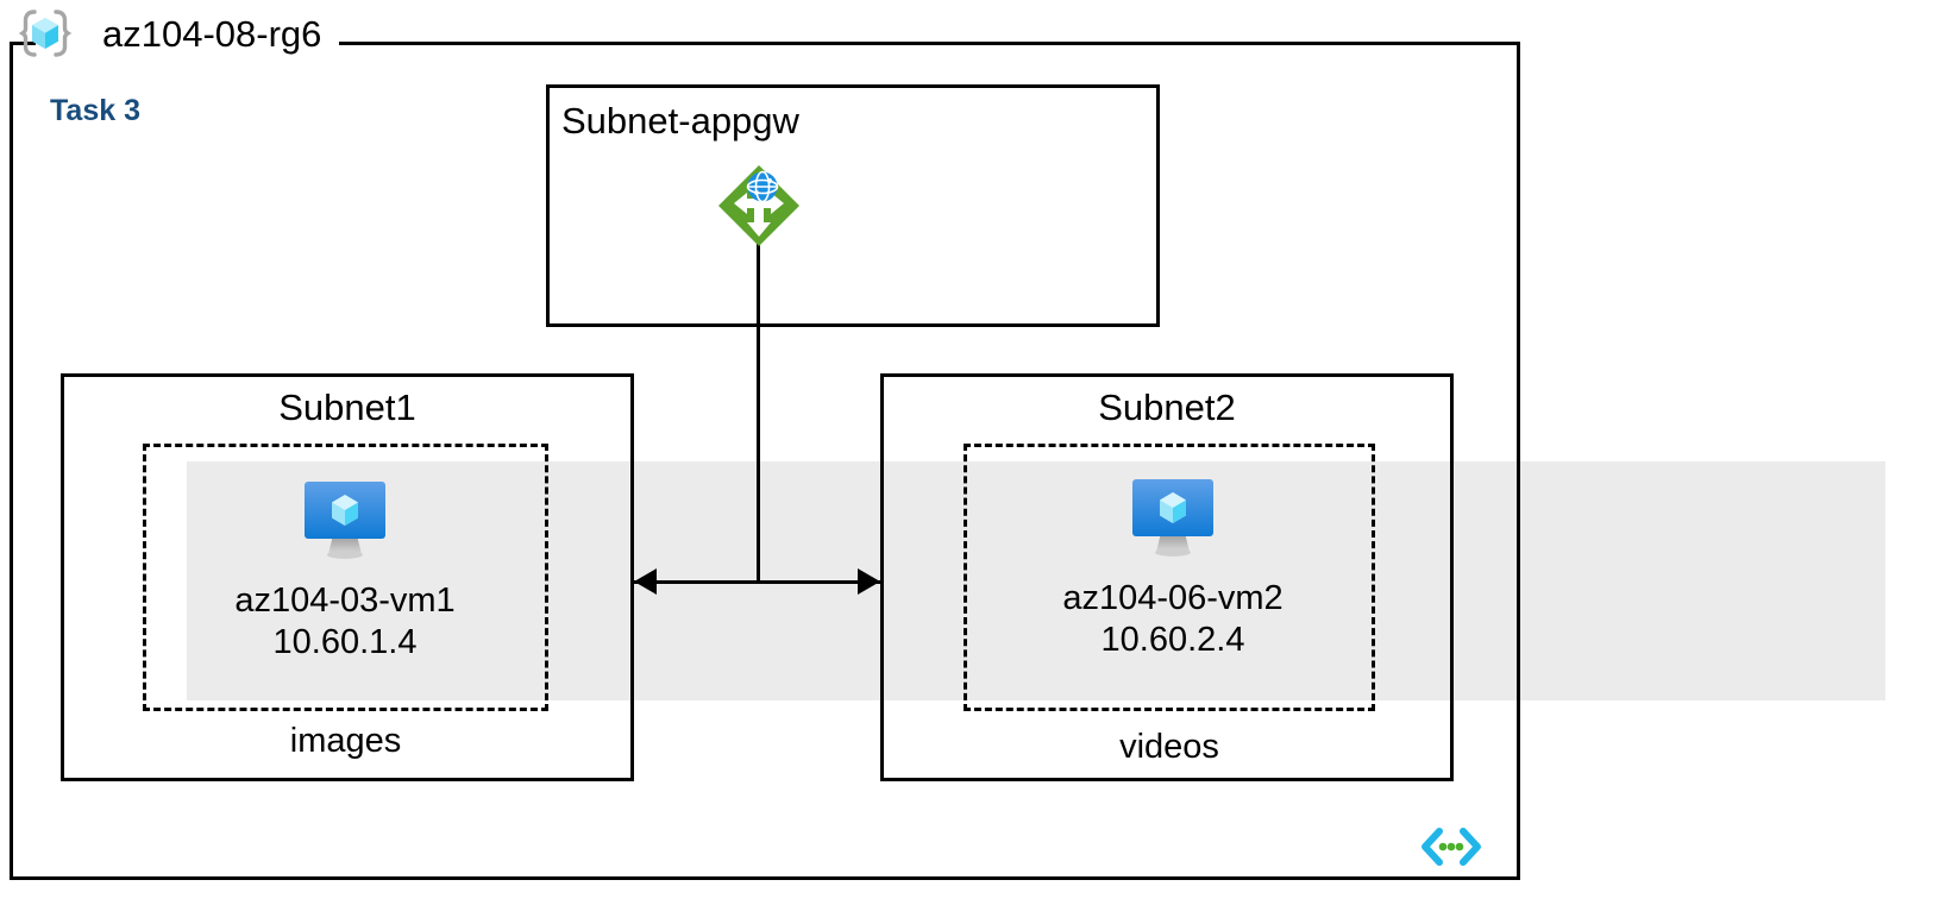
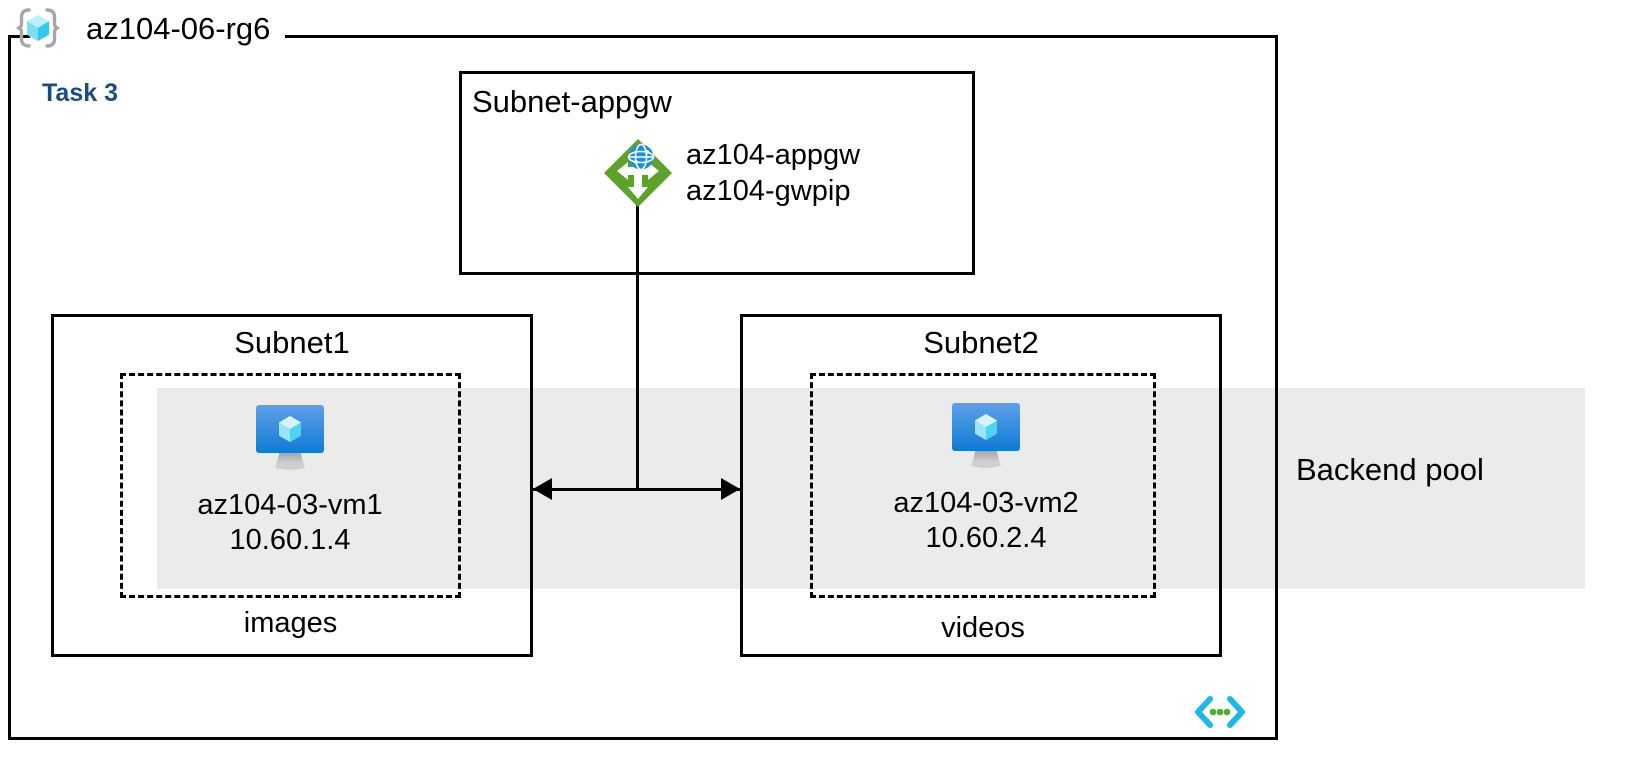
+ Backend pool
- az104-08-rg6
+ az104-06-rg6
  Task 3
  Subnet-appgw
+ az104-appgw
+ az104-gwpip
  Subnet1
  az104-03-vm1
  10.60.1.4
  images
  Subnet2
- az104-06-vm2
+ az104-03-vm2
  10.60.2.4
  videos
